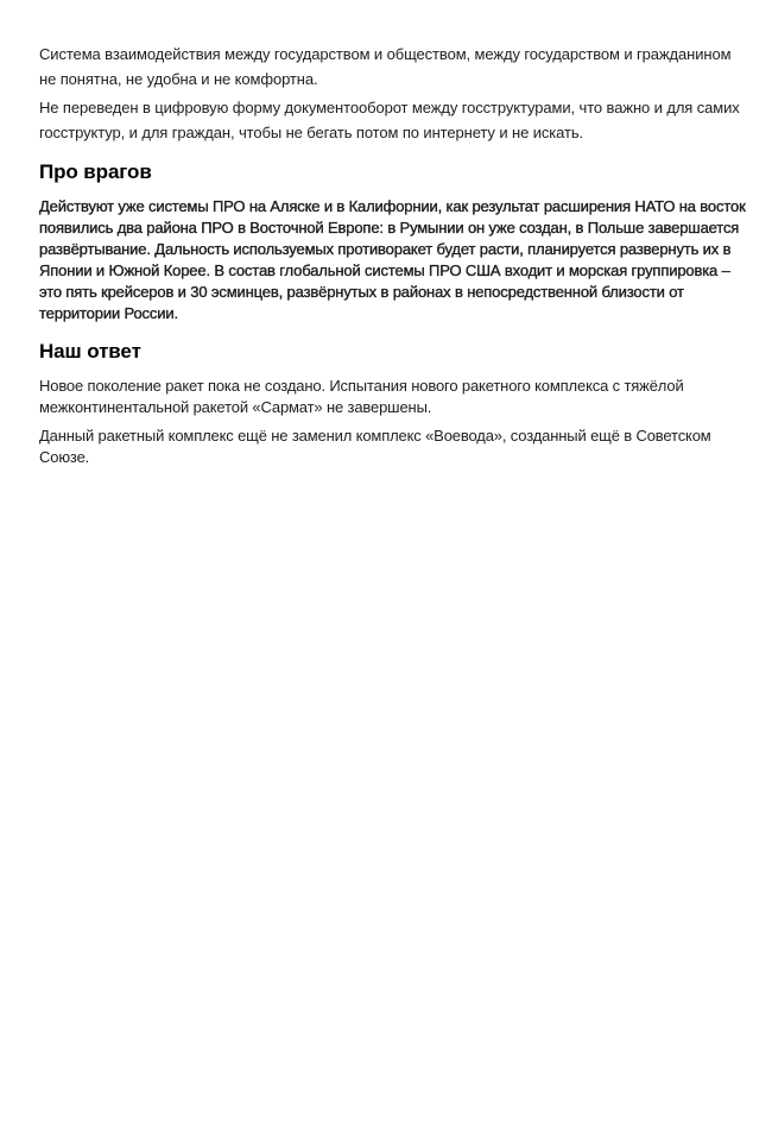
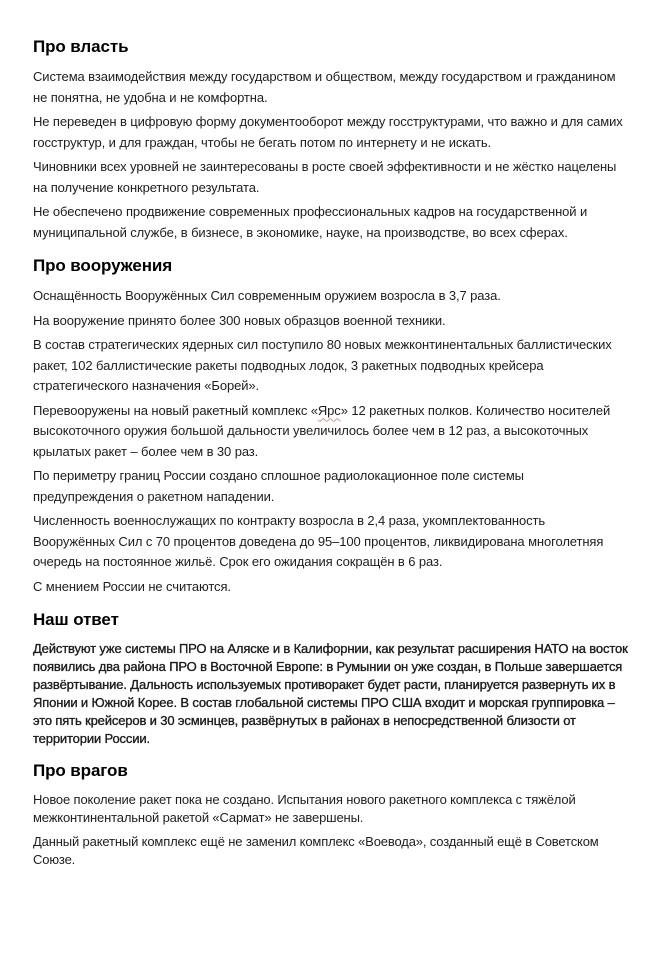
+ Про власть
  Система взаимодействия между государством и обществом, между государством и гражданином
  не понятна, не удобна и не комфортна.
  Не переведен в цифровую форму документооборот между госструктурами, что важно и для самих
  госструктур, и для граждан, чтобы не бегать потом по интернету и не искать.
+ Чиновники всех уровней не заинтересованы в росте своей эффективности и не жёстко нацелены
+ на получение конкретного результата.
+ Не обеспечено продвижение современных профессиональных кадров на государственной и
+ муниципальной службе, в бизнесе, в экономике, науке, на производстве, во всех сферах.
+ Про вооружения
+ Оснащённость Вооружённых Сил современным оружием возросла в 3,7 раза.
+ На вооружение принято более 300 новых образцов военной техники.
+ В состав стратегических ядерных сил поступило 80 новых межконтинентальных баллистических
+ ракет, 102 баллистические ракеты подводных лодок, 3 ракетных подводных крейсера
+ стратегического назначения «Борей».
+ Перевооружены на новый ракетный комплекс «Ярс» 12 ракетных полков. Количество носителей
+ высокоточного оружия большой дальности увеличилось более чем в 12 раз, а высокоточных
+ крылатых ракет – более чем в 30 раз.
+ По периметру границ России создано сплошное радиолокационное поле системы
+ предупреждения о ракетном нападении.
+ Численность военнослужащих по контракту возросла в 2,4 раза, укомплектованность
+ Вооружённых Сил с 70 процентов доведена до 95–100 процентов, ликвидирована многолетняя
+ очередь на постоянное жильё. Срок его ожидания сокращён в 6 раз.
+ С мнением России не считаются.
- Про врагов
+ Наш ответ
  Действуют уже системы ПРО на Аляске и в Калифорнии, как результат расширения НАТО на восток
  появились два района ПРО в Восточной Европе: в Румынии он уже создан, в Польше завершается
  развёртывание. Дальность используемых противоракет будет расти, планируется развернуть их в
  Японии и Южной Корее. В состав глобальной системы ПРО США входит и морская группировка –
  это пять крейсеров и 30 эсминцев, развёрнутых в районах в непосредственной близости от
  территории России.
- Наш ответ
+ Про врагов
  Новое поколение ракет пока не создано. Испытания нового ракетного комплекса с тяжёлой
  межконтинентальной ракетой «Сармат» не завершены.
  Данный ракетный комплекс ещё не заменил комплекс «Воевода», созданный ещё в Советском
  Союзе.
